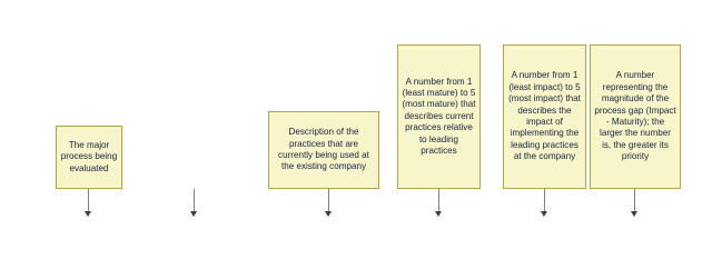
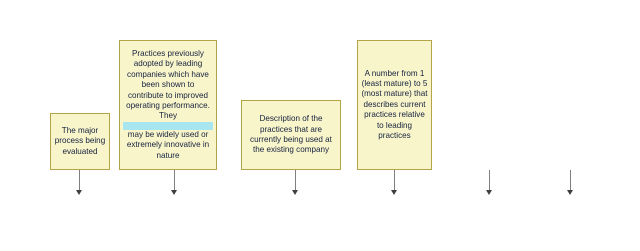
  The major process being evaluated
+ Practices previously adopted by leading companies which have been shown to contribute to improved operating performance. They
+ may be widely used or extremely innovative in nature
  Description of the practices that are currently being used at the existing company
  A number from 1 (least mature) to 5 (most mature) that describes current practices relative to leading practices
- A number from 1 (least impact) to 5 (most impact) that describes the impact of implementing the leading practices at the company
- A number representing the magnitude of the process gap (Impact - Maturity); the larger the number is, the greater its priority
